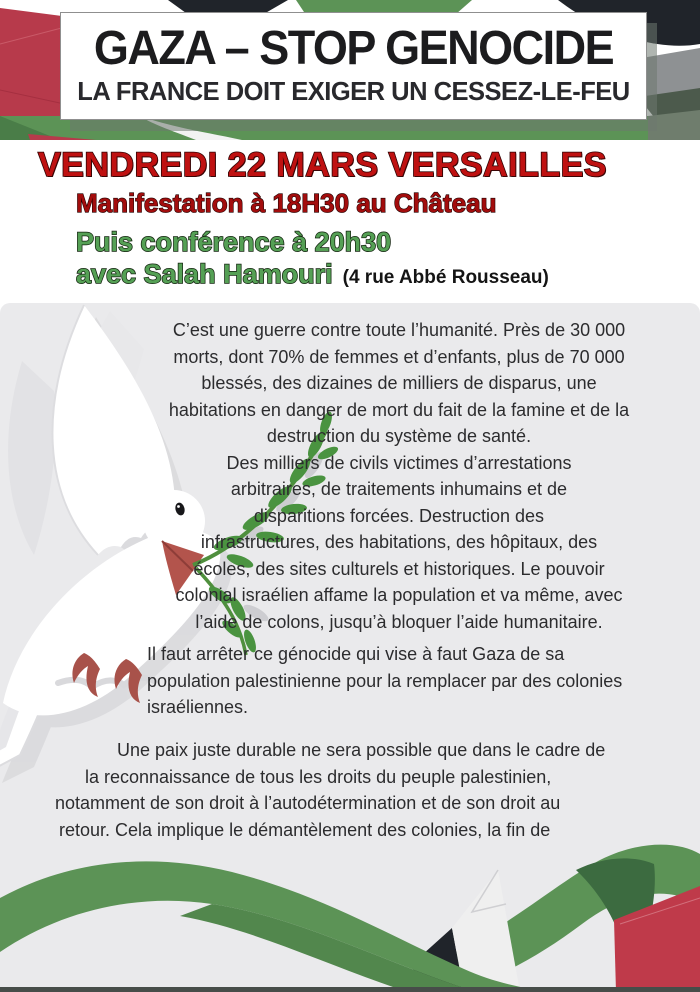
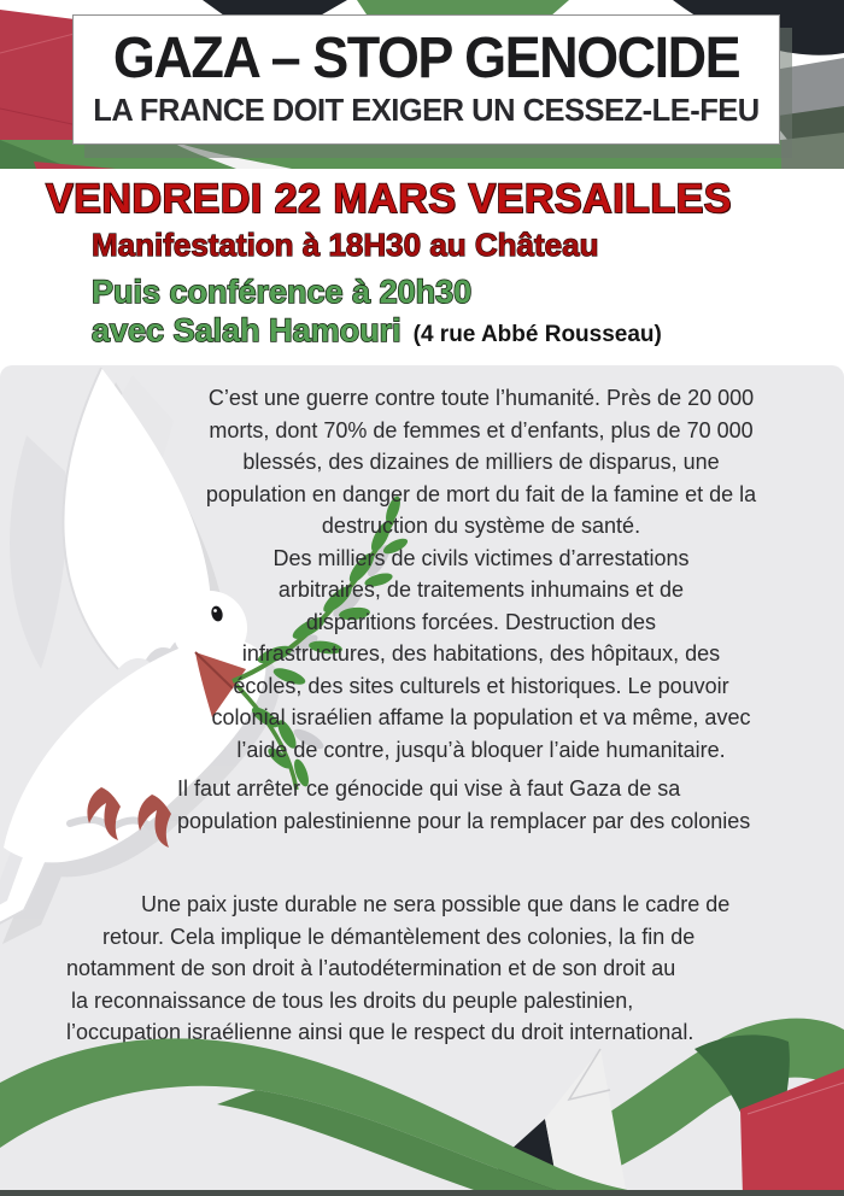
  GAZA – STOP GENOCIDE
  LA FRANCE DOIT EXIGER UN CESSEZ-LE-FEU
  VENDREDI 22 MARS VERSAILLES
  Manifestation à 18H30 au Château
  Puis conférence à 20h30
  avec Salah Hamouri
  (4 rue Abbé Rousseau)
- C’est une guerre contre toute l’humanité. Près de 30 000
+ C’est une guerre contre toute l’humanité. Près de 20 000
  morts, dont 70% de femmes et d’enfants, plus de 70 000
  blessés, des dizaines de milliers de disparus, une
- habitations en danger de mort du fait de la famine et de la
+ population en danger de mort du fait de la famine et de la
  destruction du système de santé.
  Des milliers de civils victimes d’arrestations
  arbitraires, de traitements inhumains et de
  disparitions forcées. Destruction des
  infrastructures, des habitations, des hôpitaux, des
  écoles, des sites culturels et historiques. Le pouvoir
  colonial israélien affame la population et va même, avec
- l’aide de colons, jusqu’à bloquer l’aide humanitaire.
+ l’aide de contre, jusqu’à bloquer l’aide humanitaire.
  Il faut arrêter ce génocide qui vise à faut Gaza de sa
  population palestinienne pour la remplacer par des colonies
- israéliennes.
  Une paix juste durable ne sera possible que dans le cadre de
- la reconnaissance de tous les droits du peuple palestinien,
+ retour. Cela implique le démantèlement des colonies, la fin de
  notamment de son droit à l’autodétermination et de son droit au
- retour. Cela implique le démantèlement des colonies, la fin de
+ la reconnaissance de tous les droits du peuple palestinien,
+ l’occupation israélienne ainsi que le respect du droit international.
